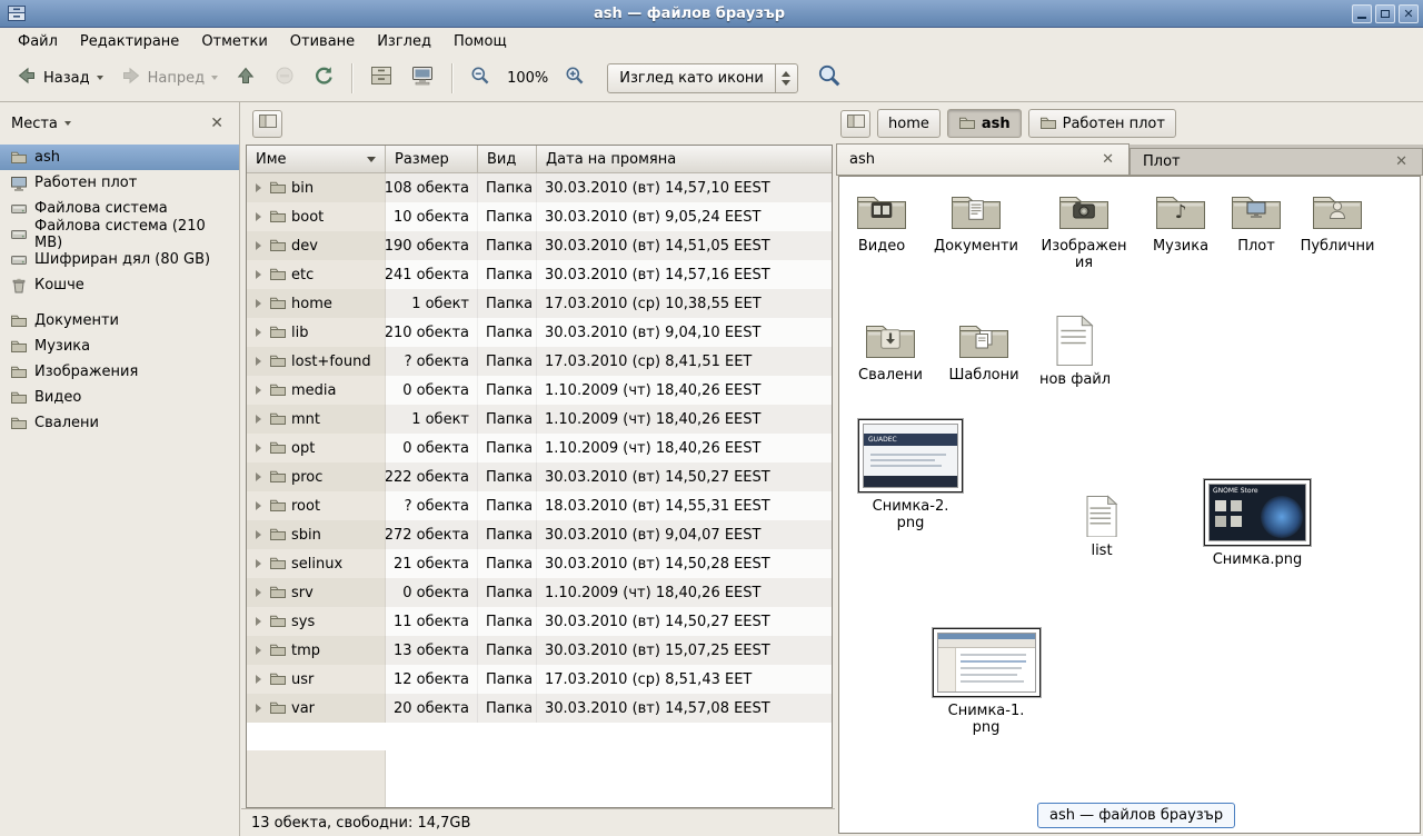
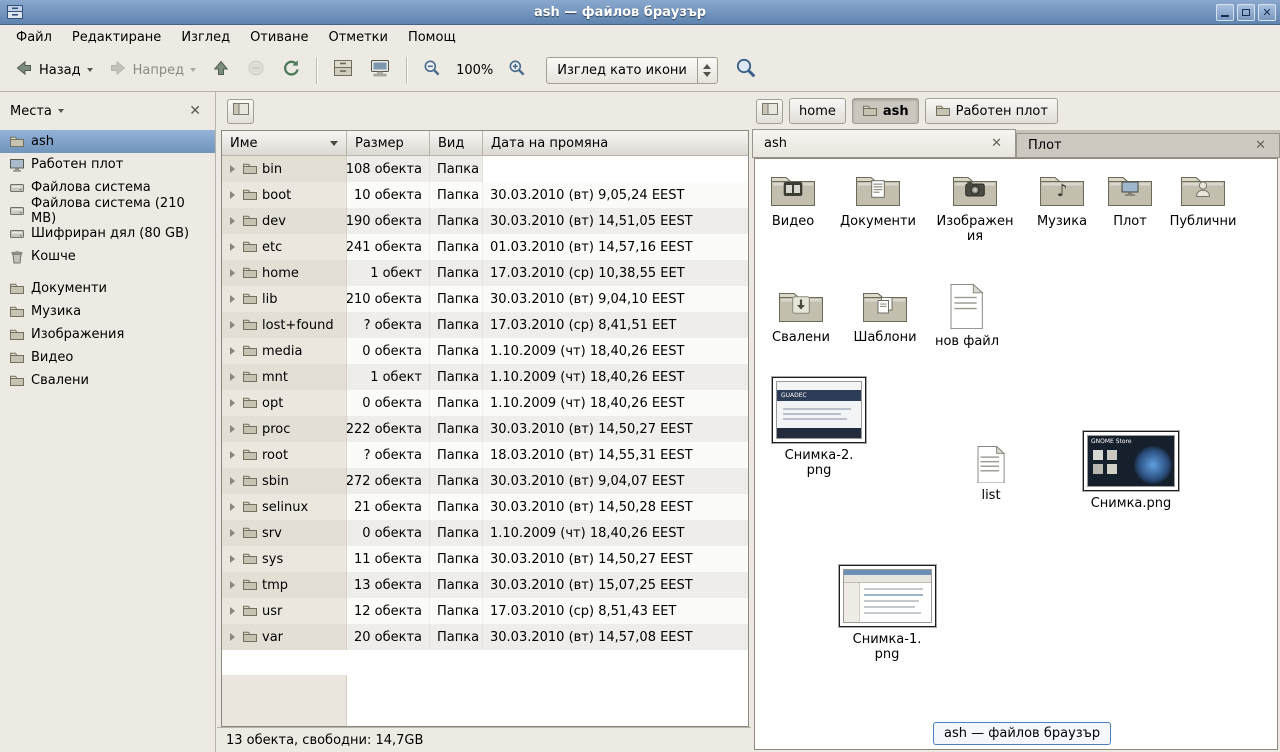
  ash — файлов браузър
  ✕
  Файл
  Редактиране
- Отметки
+ Изглед
  Отиване
- Изглед
+ Отметки
  Помощ
  Назад
  Напред
  100%
  Изглед като икони
  Места
  ✕
  ash
  Работен плот
  Файлова система
  Файлова система (210 MB)
  Шифриран дял (80 GB)
  Кошче
  Документи
  Музика
  Изображения
  Видео
  Свалени
  Име
  Размер
  Вид
  Дата на промяна
  bin
  108 обекта
  Папка
- 30.03.2010 (вт) 14,57,10 EEST
  boot
  10 обекта
  Папка
  30.03.2010 (вт) 9,05,24 EEST
  dev
  190 обекта
  Папка
  30.03.2010 (вт) 14,51,05 EEST
  etc
  241 обекта
  Папка
- 30.03.2010 (вт) 14,57,16 EEST
+ 01.03.2010 (вт) 14,57,16 EEST
  home
  1 обект
  Папка
  17.03.2010 (ср) 10,38,55 EET
  lib
  210 обекта
  Папка
  30.03.2010 (вт) 9,04,10 EEST
  lost+found
  ? обекта
  Папка
  17.03.2010 (ср) 8,41,51 EET
  media
  0 обекта
  Папка
  1.10.2009 (чт) 18,40,26 EEST
  mnt
  1 обект
  Папка
  1.10.2009 (чт) 18,40,26 EEST
  opt
  0 обекта
  Папка
  1.10.2009 (чт) 18,40,26 EEST
  proc
  222 обекта
  Папка
  30.03.2010 (вт) 14,50,27 EEST
  root
  ? обекта
  Папка
  18.03.2010 (вт) 14,55,31 EEST
  sbin
  272 обекта
  Папка
  30.03.2010 (вт) 9,04,07 EEST
  selinux
  21 обекта
  Папка
  30.03.2010 (вт) 14,50,28 EEST
  srv
  0 обекта
  Папка
  1.10.2009 (чт) 18,40,26 EEST
  sys
  11 обекта
  Папка
  30.03.2010 (вт) 14,50,27 EEST
  tmp
  13 обекта
  Папка
  30.03.2010 (вт) 15,07,25 EEST
  usr
  12 обекта
  Папка
  17.03.2010 (ср) 8,51,43 EET
  var
  20 обекта
  Папка
  30.03.2010 (вт) 14,57,08 EEST
  13 обекта, свободни: 14,7GB
  home
  ash
  Работен плот
  ash
  ✕
  Плот
  ✕
  Видео
  Документи
  Изображен
  ия
  ♪
  Музика
  Плот
  Публични
  Свалени
  Шаблони
  нов файл
  Снимка-2.
  png
  list
  Снимка.png
  Снимка-1.
  png
  ash — файлов браузър
